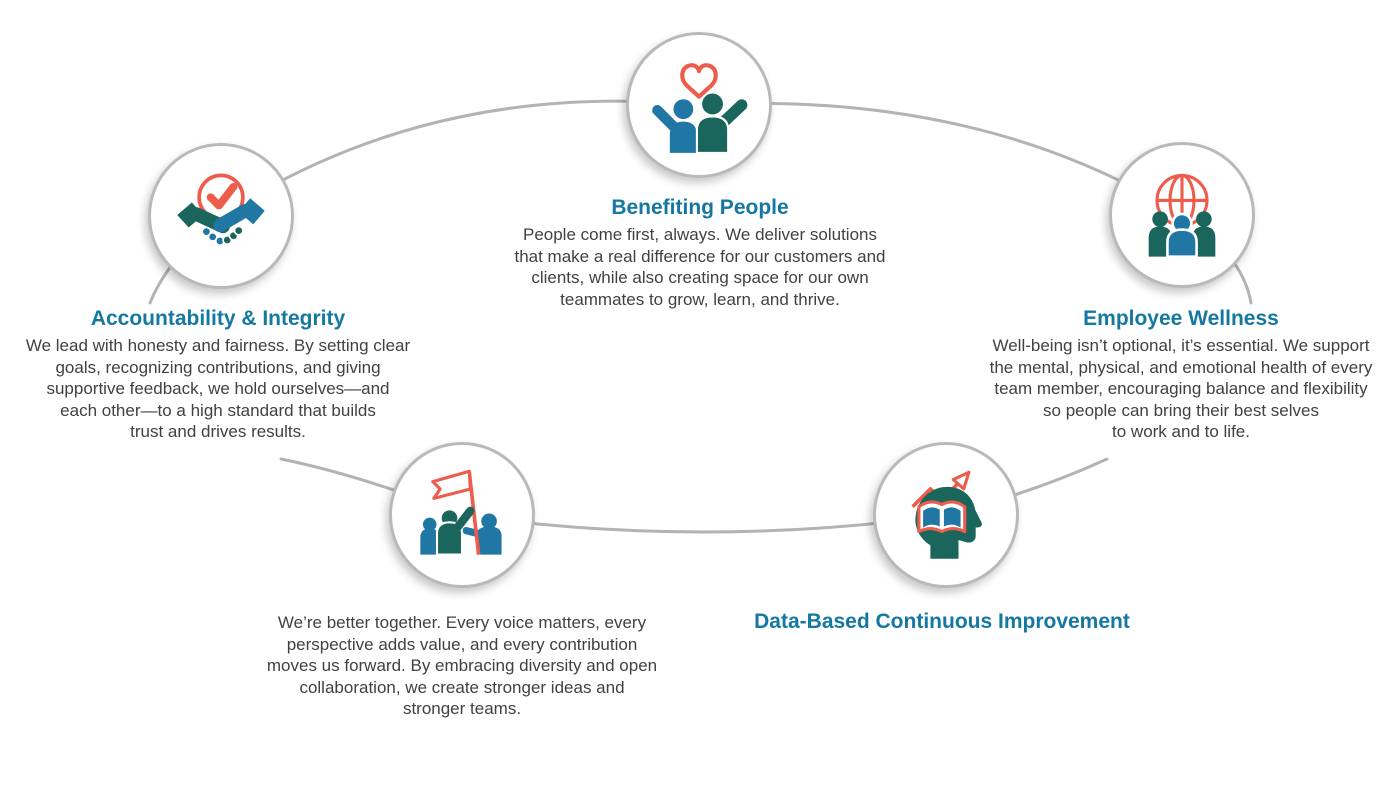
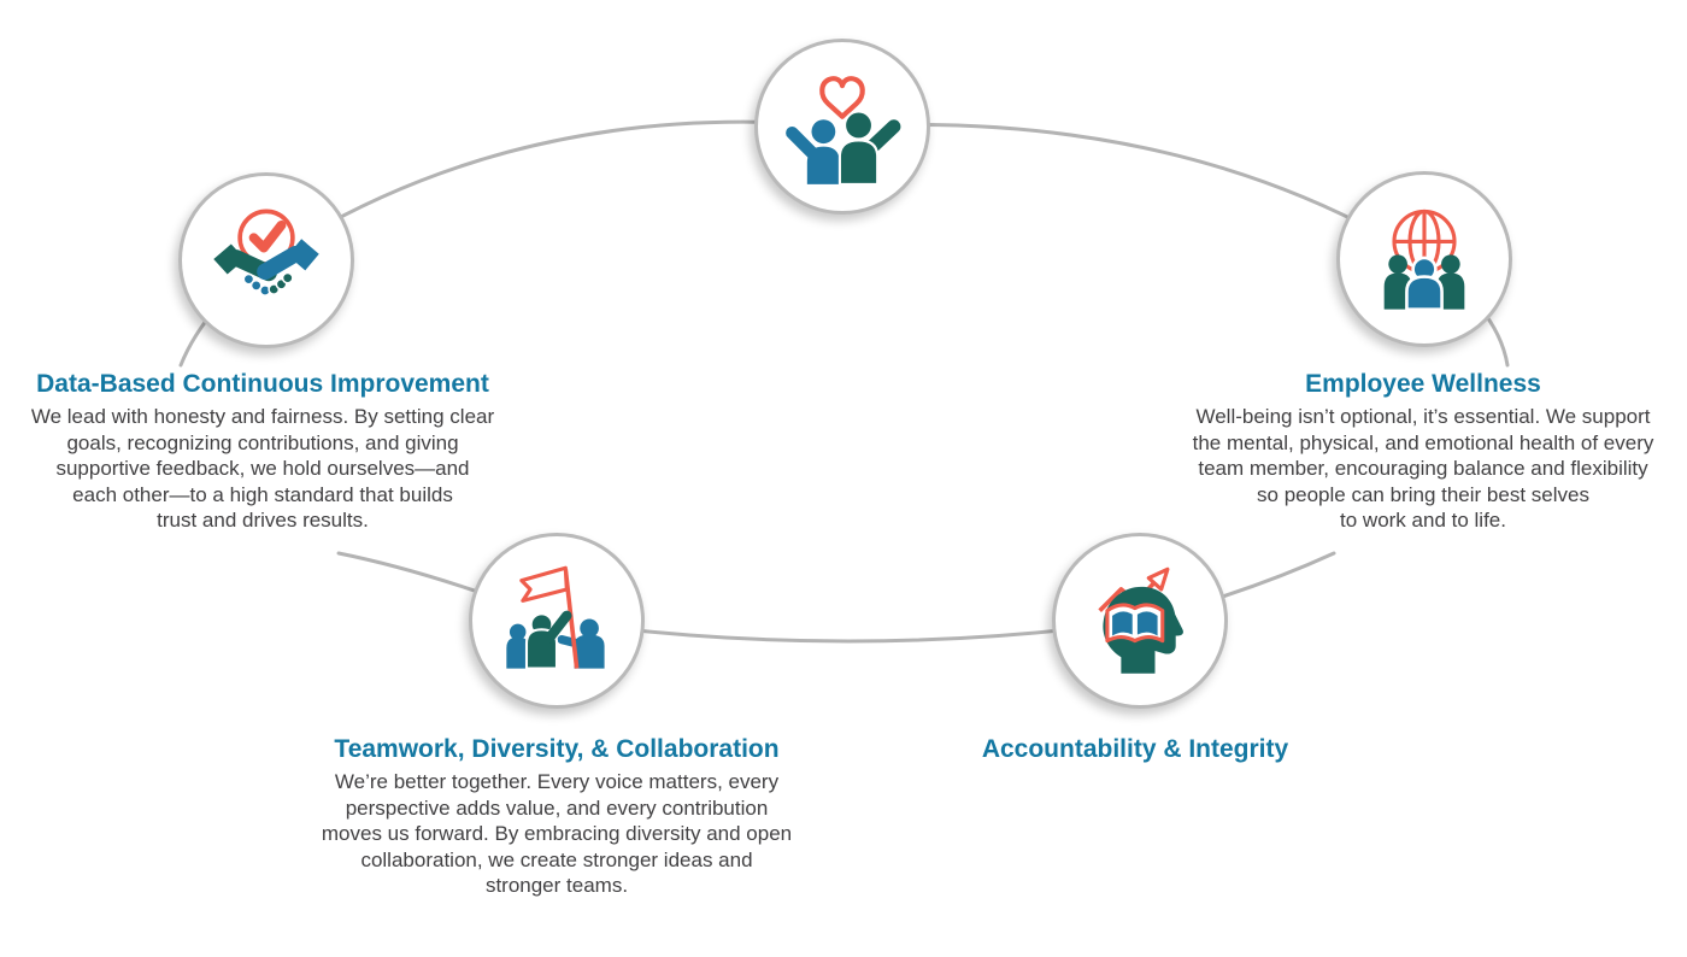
- Benefiting People
- People come first, always. We deliver solutions
- that make a real difference for our customers and
- clients, while also creating space for our own
- teammates to grow, learn, and thrive.
- Accountability & Integrity
+ Data-Based Continuous Improvement
  We lead with honesty and fairness. By setting clear
  goals, recognizing contributions, and giving
  supportive feedback, we hold ourselves—and
  each other—to a high standard that builds
  trust and drives results.
  Employee Wellness
  Well-being isn’t optional, it’s essential. We support
  the mental, physical, and emotional health of every
  team member, encouraging balance and flexibility
  so people can bring their best selves
  to work and to life.
+ Teamwork, Diversity, & Collaboration
  We’re better together. Every voice matters, every
  perspective adds value, and every contribution
  moves us forward. By embracing diversity and open
  collaboration, we create stronger ideas and
  stronger teams.
- Data-Based Continuous Improvement
+ Accountability & Integrity
